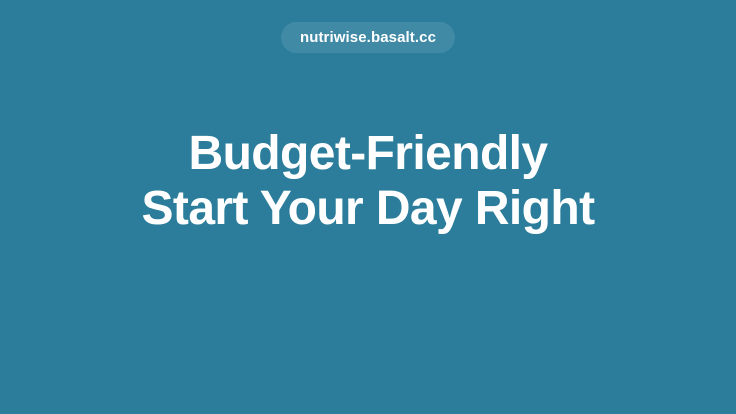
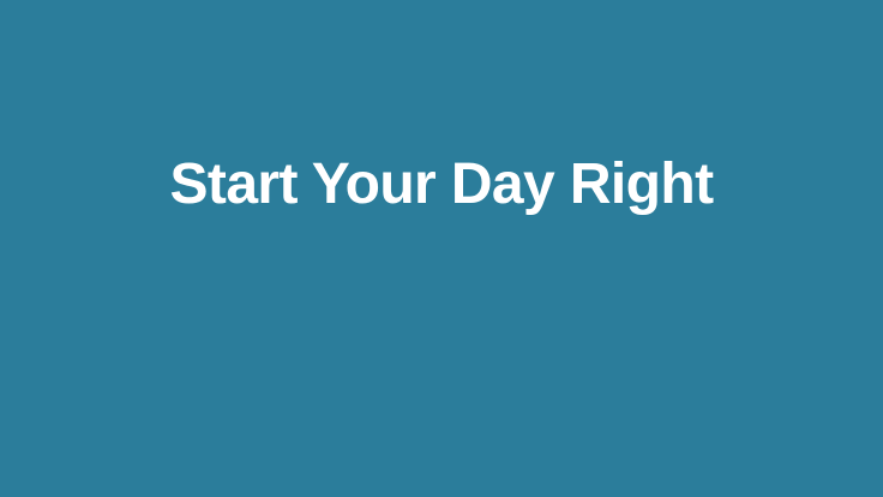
- nutriwise.basalt.cc
- Budget-Friendly
  Start Your Day Right
